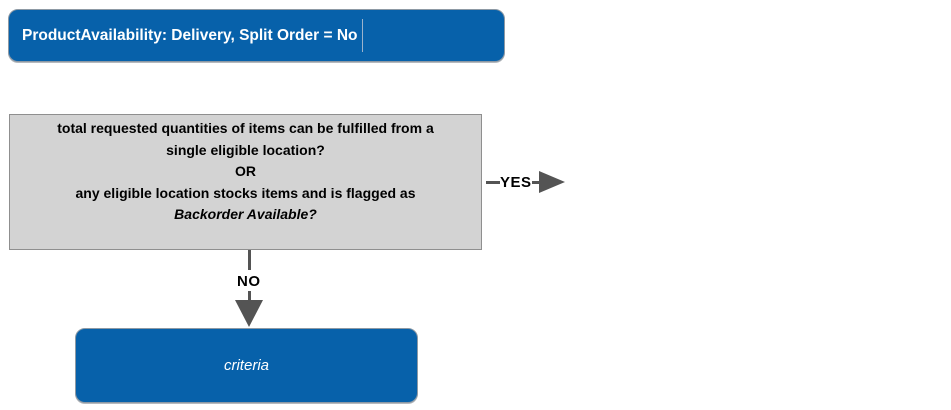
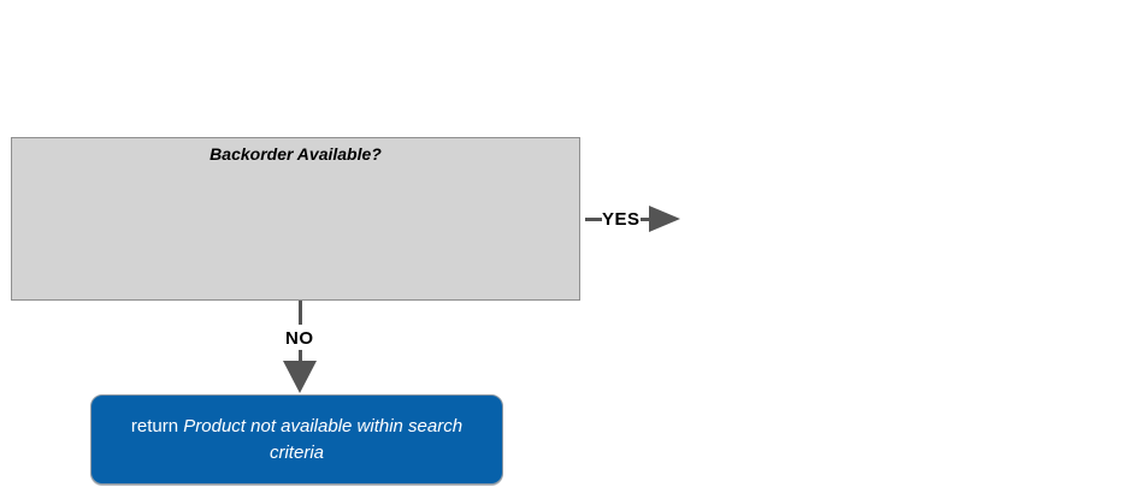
- ProductAvailability: Delivery, Split Order = No
- total requested quantities of items can be fulfilled from a
- single eligible location?
- OR
- any eligible location stocks items and is flagged as
  Backorder Available?
  YES
  NO
+ return Product not available within search
  criteria
